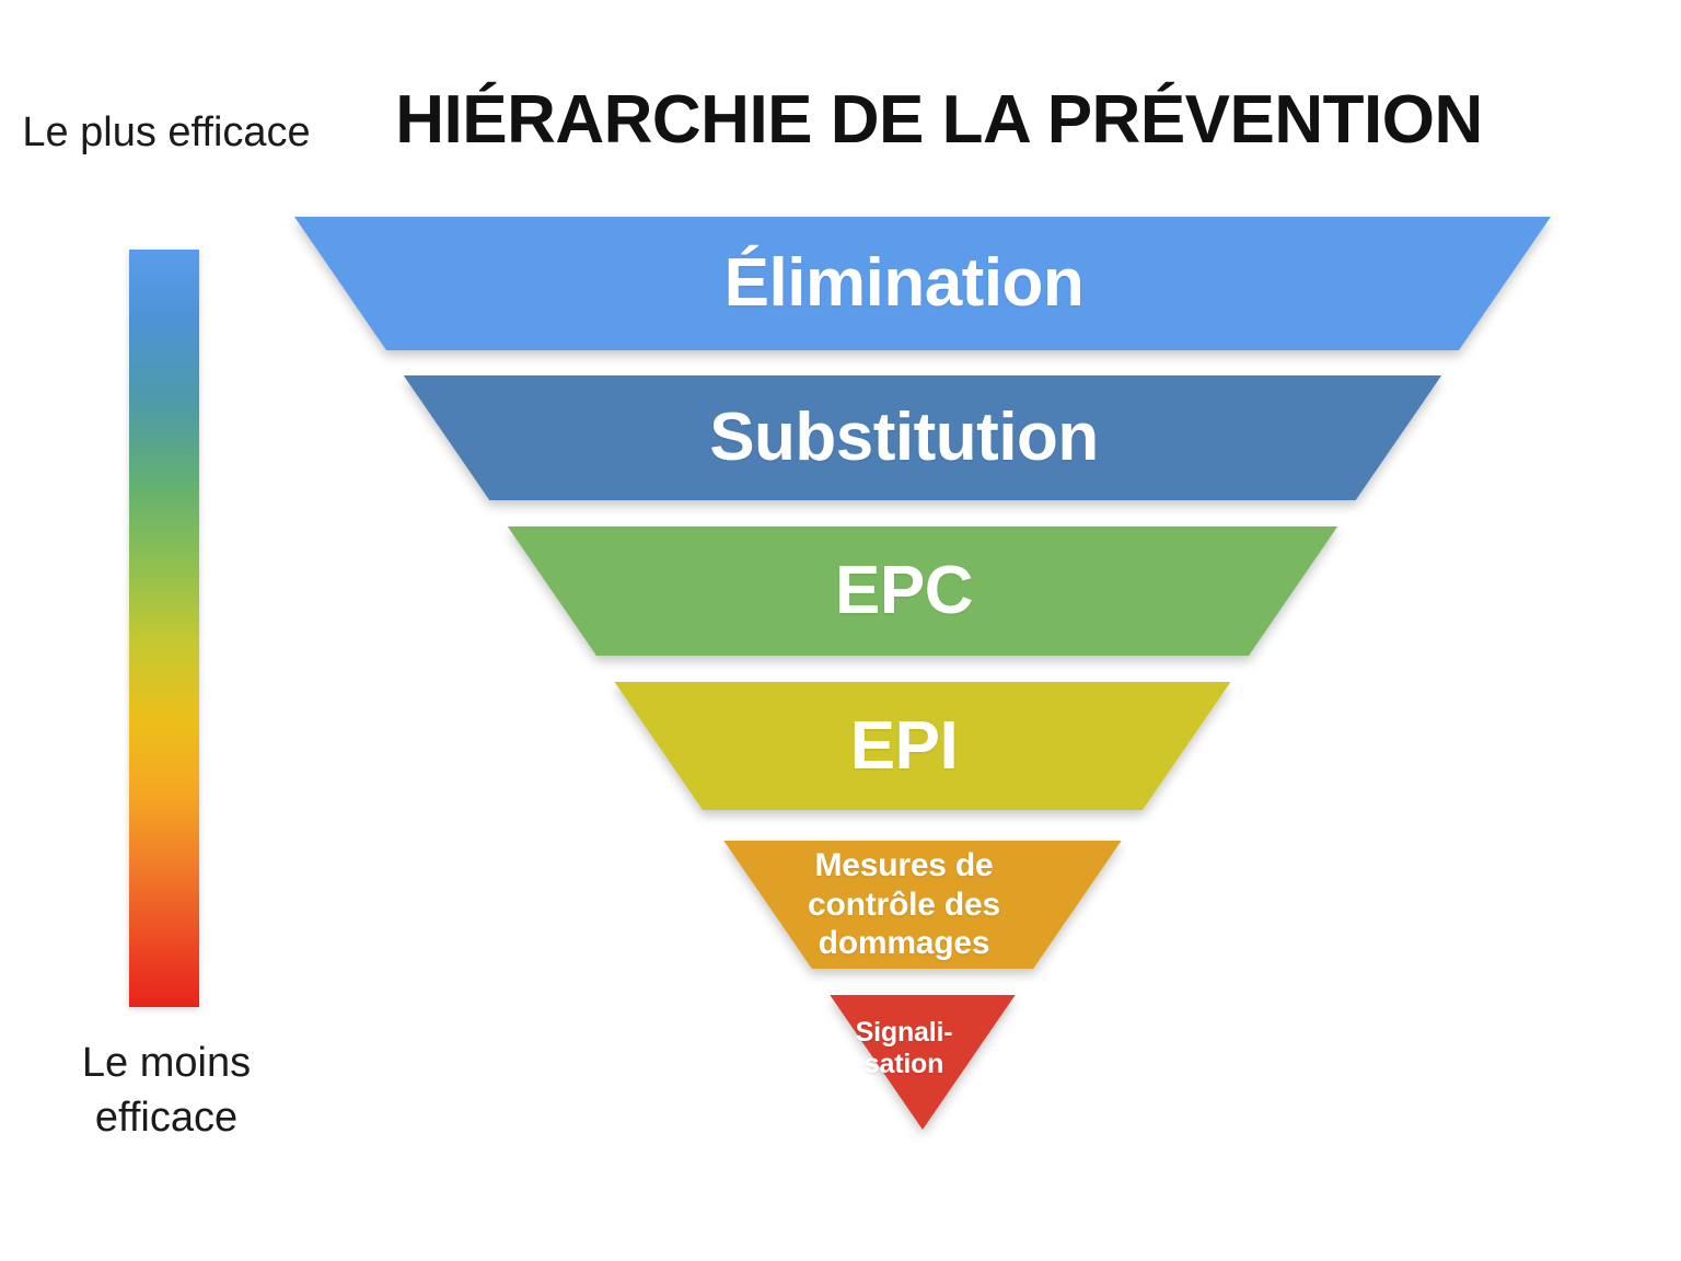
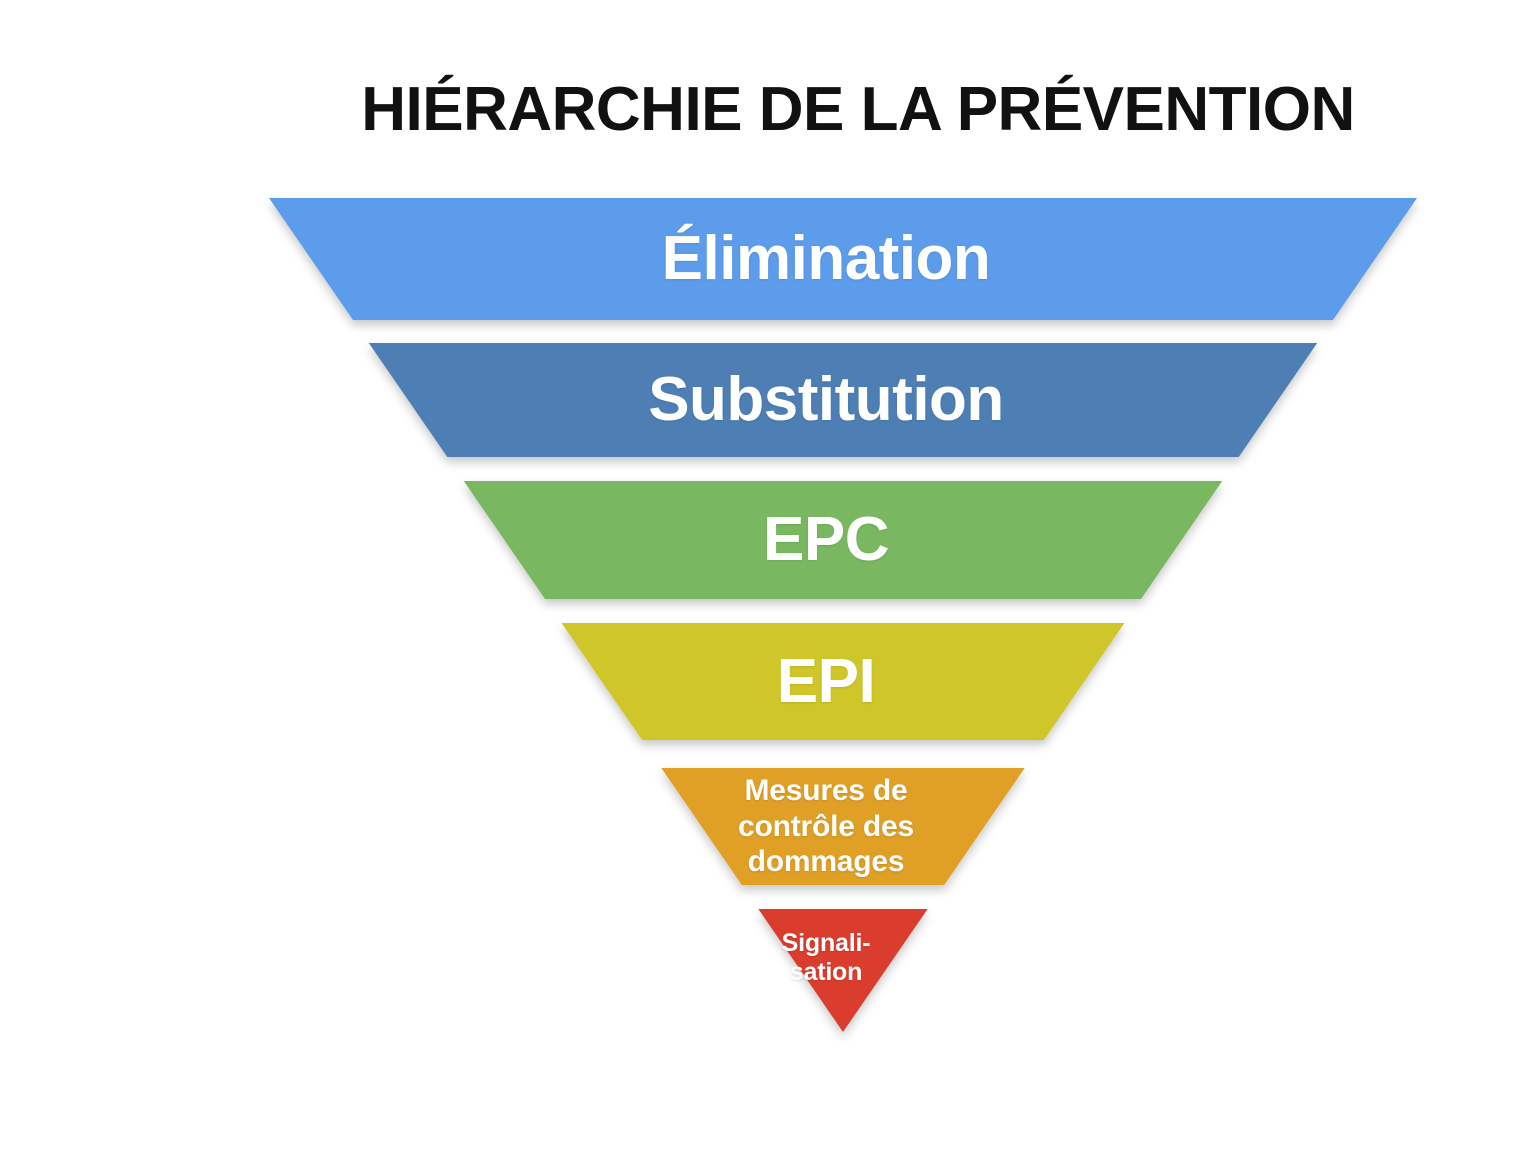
  HIÉRARCHIE DE LA PRÉVENTION
- Le plus efficace
- Le moins efficace
  Élimination
  Substitution
  EPC
  EPI
  Mesures de
  contrôle des
  dommages
  Signali-
  sation
